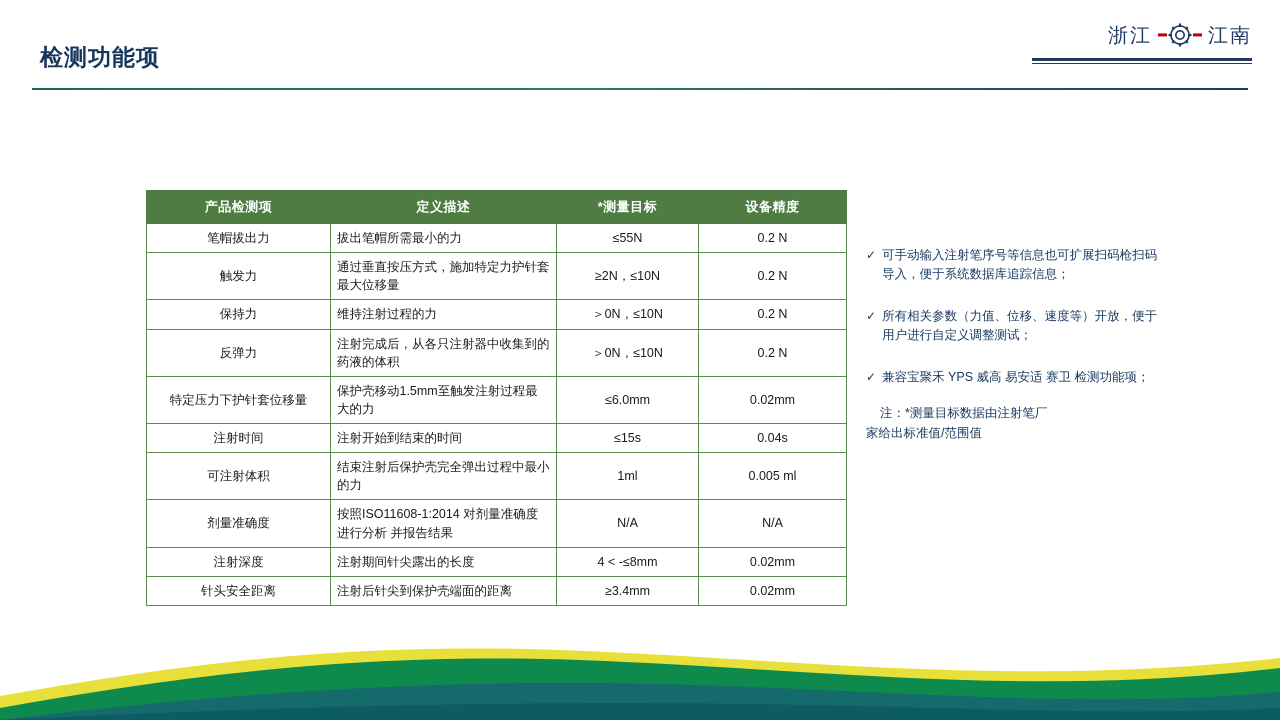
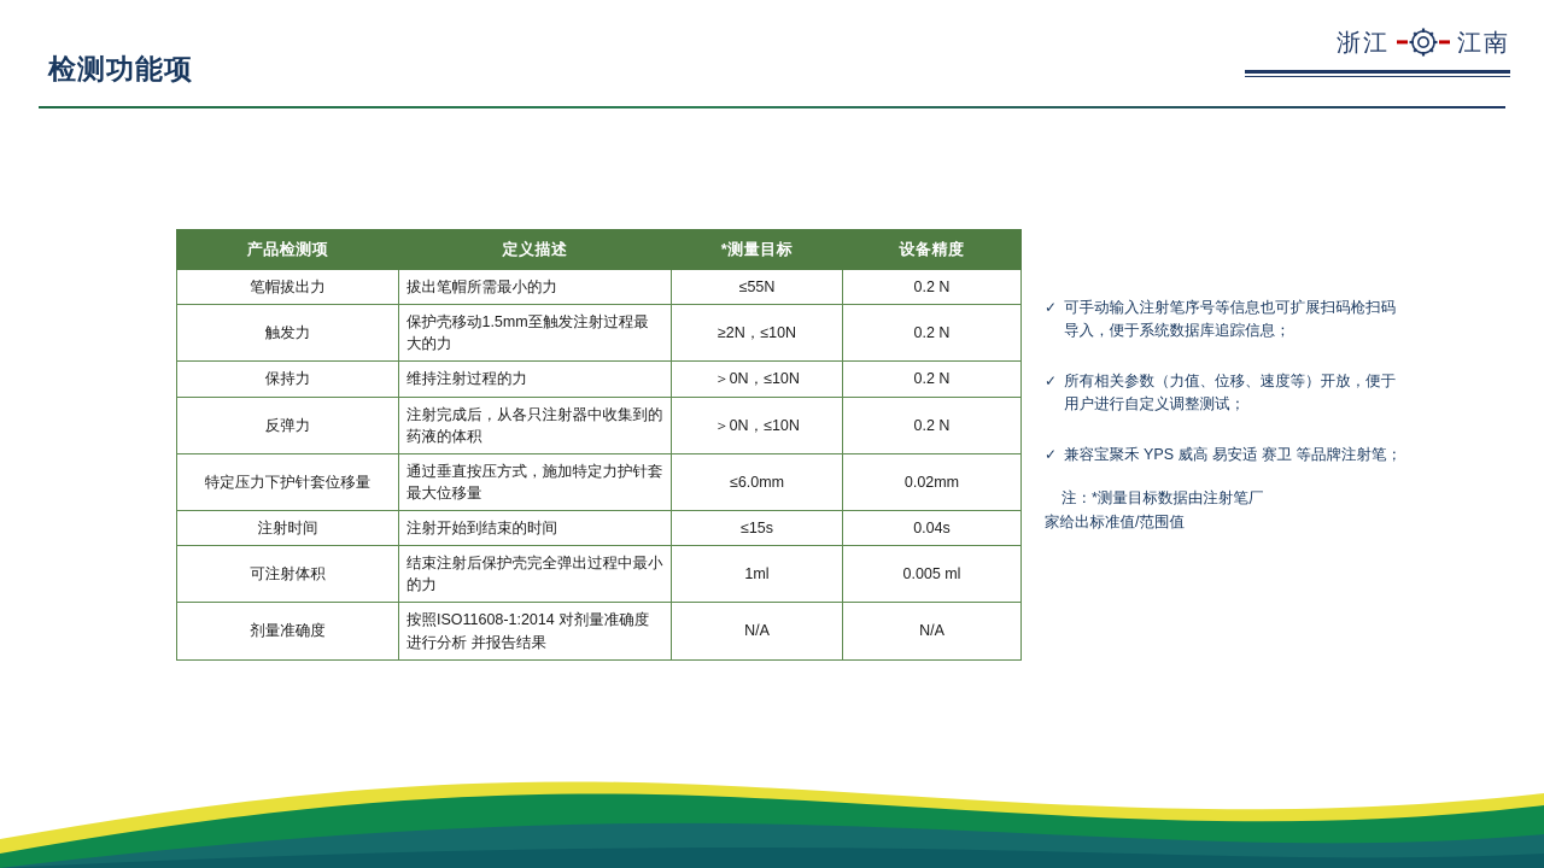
  检测功能项
  浙江
  江南
  产品检测项	定义描述	*测量目标	设备精度
  笔帽拔出力	拔出笔帽所需最小的力	≤55N	0.2 N
- 触发力	通过垂直按压方式，施加特定力护针套最大位移量	≥2N，≤10N	0.2 N
+ 触发力	保护壳移动1.5mm至触发注射过程最大的力	≥2N，≤10N	0.2 N
  保持力	维持注射过程的力	＞0N，≤10N	0.2 N
  反弹力	注射完成后，从各只注射器中收集到的药液的体积	＞0N，≤10N	0.2 N
- 特定压力下护针套位移量	保护壳移动1.5mm至触发注射过程最大的力	≤6.0mm	0.02mm
+ 特定压力下护针套位移量	通过垂直按压方式，施加特定力护针套最大位移量	≤6.0mm	0.02mm
  注射时间	注射开始到结束的时间	≤15s	0.04s
  可注射体积	结束注射后保护壳完全弹出过程中最小的力	1ml	0.005 ml
  剂量准确度	按照ISO11608-1:2014 对剂量准确度进行分析 并报告结果	N/A	N/A
- 注射深度	注射期间针尖露出的长度	4 < -≤8mm	0.02mm
- 针头安全距离	注射后针尖到保护壳端面的距离	≥3.4mm	0.02mm
  ✓
  可手动输入注射笔序号等信息也可扩展扫码枪扫码导入，便于系统数据库追踪信息；
  ✓
  所有相关参数（力值、位移、速度等）开放，便于用户进行自定义调整测试；
  ✓
- 兼容宝聚禾 YPS 威高 易安适 赛卫 检测功能项；
+ 兼容宝聚禾 YPS 威高 易安适 赛卫 等品牌注射笔；
  注：*测量目标数据由注射笔厂
  家给出标准值/范围值
